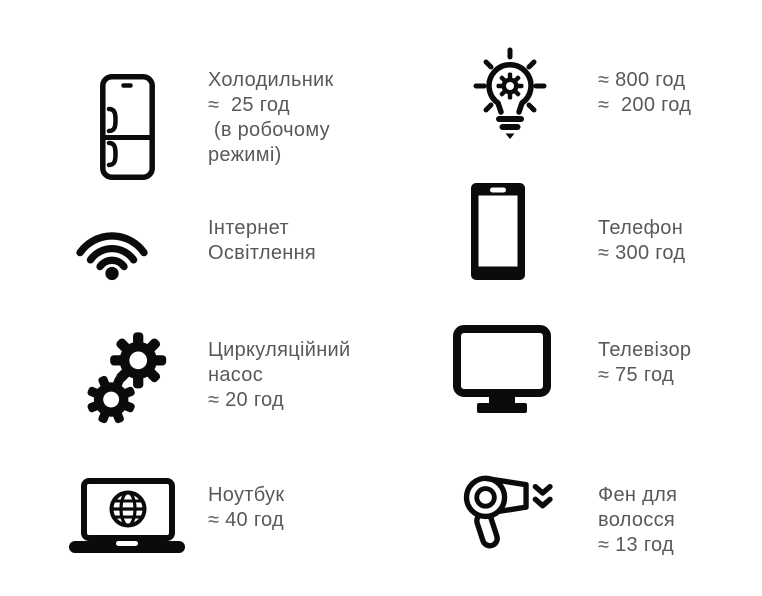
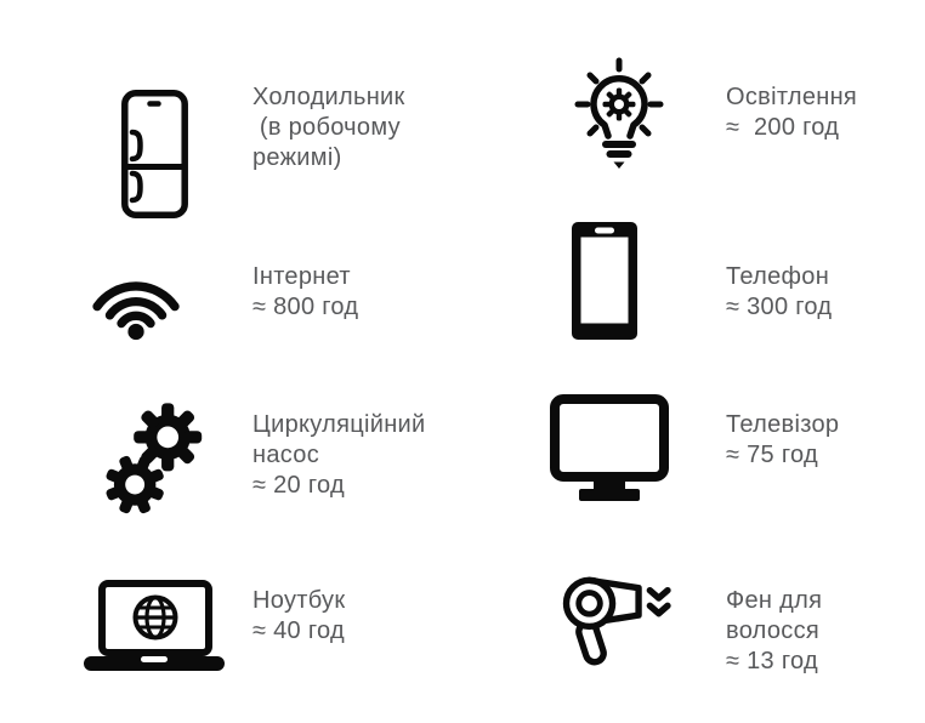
  Холодильник
- ≈ 25 год
  (в робочому
  режимі)
- ≈ 800 год
+ Освітлення
  ≈ 200 год
  Інтернет
- Освітлення
+ ≈ 800 год
  Телефон
  ≈ 300 год
  Циркуляційний
  насос
  ≈ 20 год
  Телевізор
  ≈ 75 год
  Ноутбук
  ≈ 40 год
  Фен для
  волосся
  ≈ 13 год
